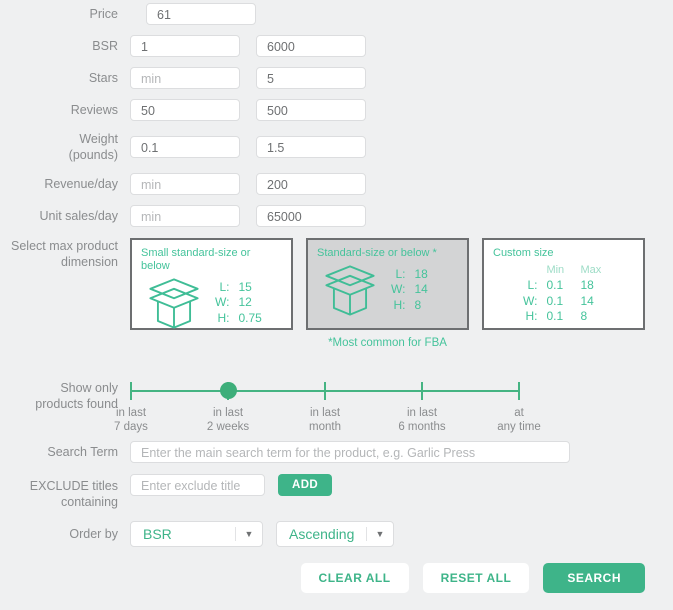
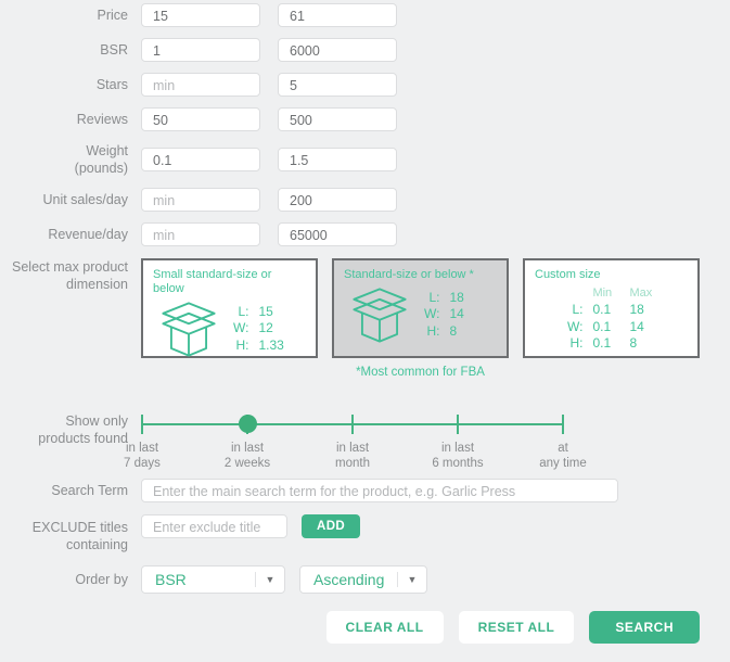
  Price
+ 15
  61
  BSR
  1
  6000
  Stars
  min
  5
  Reviews
  50
  500
  Weight
  (pounds)
  0.1
  1.5
- Revenue/day
+ Unit sales/day
  min
  200
- Unit sales/day
+ Revenue/day
  min
  65000
  Select max product
  dimension
  Small standard-size or below
  L:	15
  W:	12
- H:	0.75
+ H:	1.33
  Standard-size or below *
  L:	18
  W:	14
  H:	8
  Custom size
  	Min	Max
  L:	0.1	18
  W:	0.1	14
  H:	0.1	8
  *Most common for FBA
  Show only
  products found
  in last
  7 days
  in last
  2 weeks
  in last
  month
  in last
  6 months
  at
  any time
  Search Term
  Enter the main search term for the product, e.g. Garlic Press
  EXCLUDE titles
  containing
  Enter exclude title
  ADD
  Order by
  BSR
  ▼
  Ascending
  ▼
  CLEAR ALL
  RESET ALL
  SEARCH
